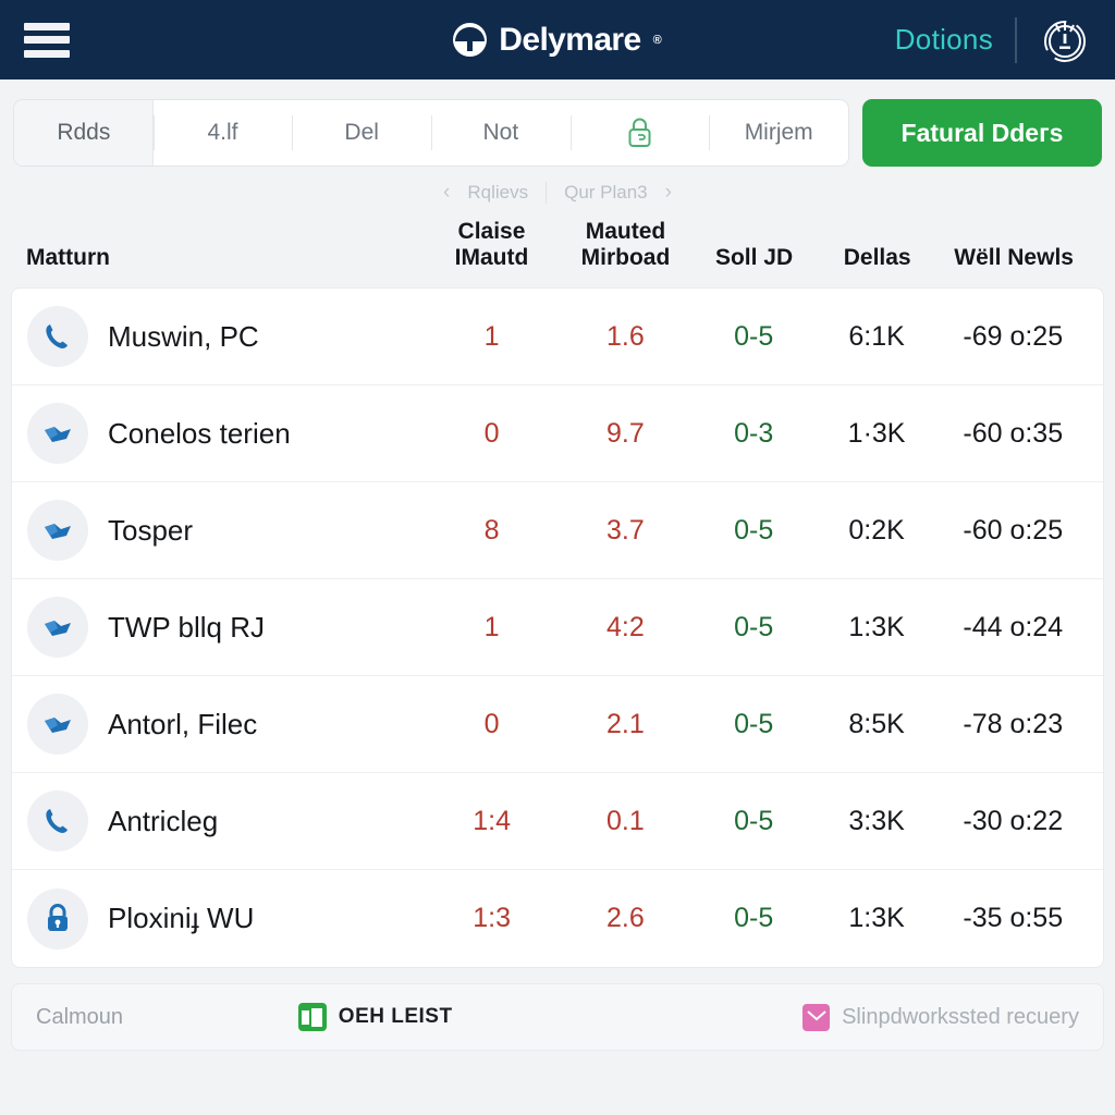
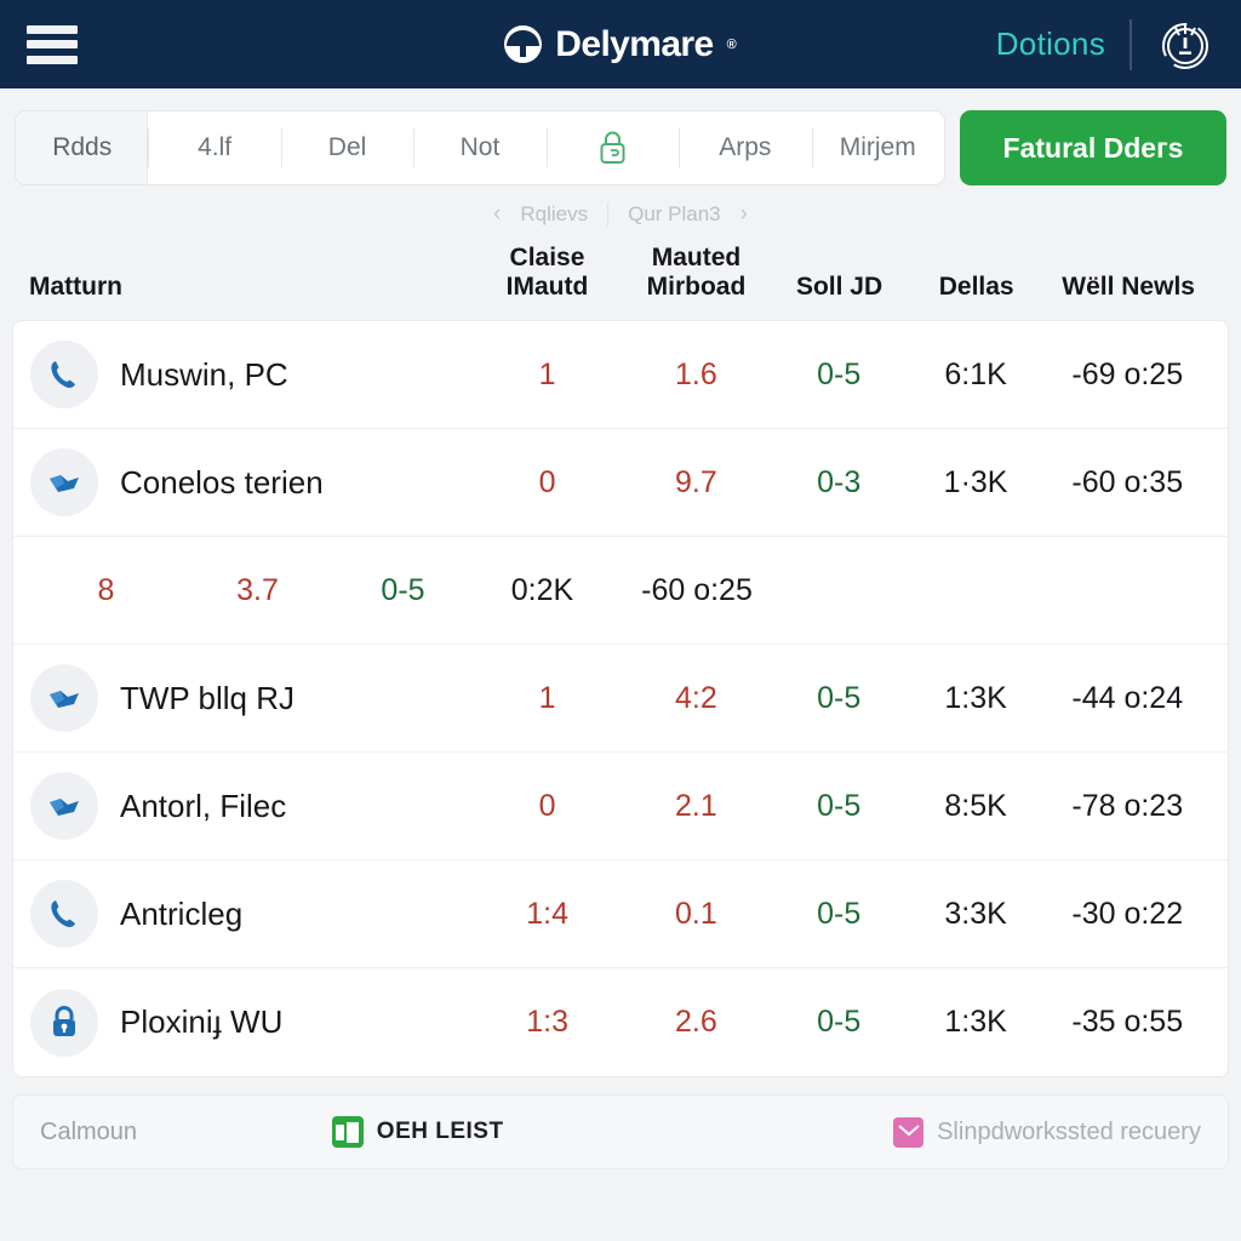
  Delymare
  ®
  Dotions
  Rdds
  4.lf
  Del
  Not
+ Arps
  Mirjem
  Fatural Ddeгs
  ‹
  Rqlievs
  Qur Plan3
  ›
  Matturn
  Claise
  IMautd
  Mauted
  Mirboad
  Soll JD
  Dellas
  Wëll Newls
  Muswin, PC
  1
  1.6
  0-5
  6:1K
  -69 o:25
  Conelos terien
  0
  9.7
  0-3
  1·3K
  -60 o:35
- Tosper
  8
  3.7
  0-5
  0:2K
  -60 o:25
  TWP bllq RJ
  1
  4:2
  0-5
  1:3K
  -44 o:24
  Antorl, Filec
  0
  2.1
  0-5
  8:5K
  -78 o:23
  Antricleg
  1:4
  0.1
  0-5
  3:3K
  -30 o:22
  Ploxiniɟ WU
  1:3
  2.6
  0-5
  1:3K
  -35 o:55
  Calmoun
  OEH LEIST
  Slinpdworkssted recuery
